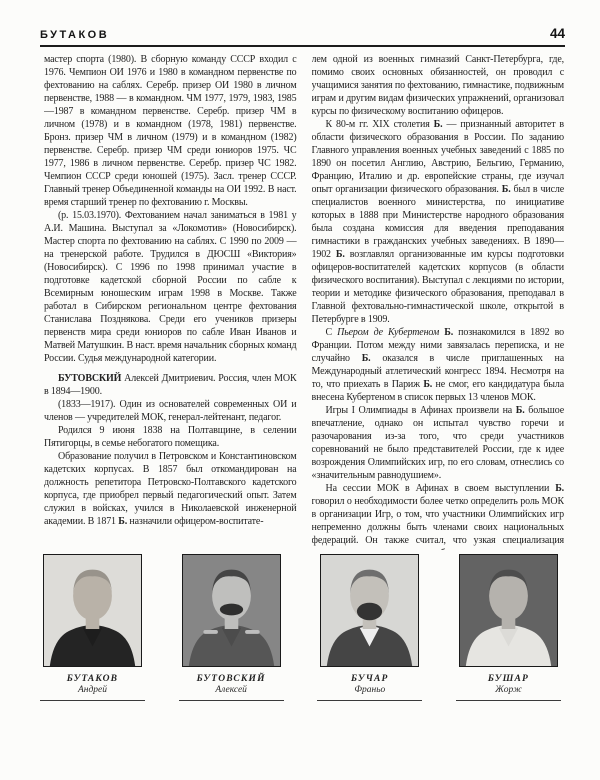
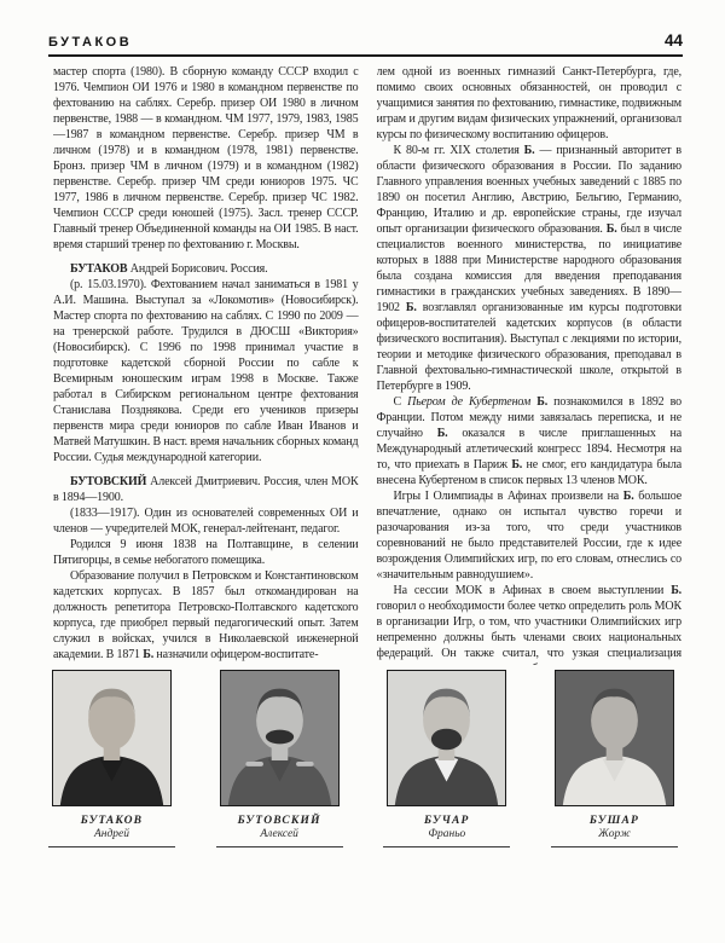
  БУТАКОВ
  44
- мастер спорта (1980). В сборную команду СССР входил с 1976. Чемпион ОИ 1976 и 1980 в командном первенстве по фехтованию на саблях. Серебр. призер ОИ 1980 в личном первенстве, 1988 — в командном. ЧМ 1977, 1979, 1983, 1985—1987 в командном первенстве. Серебр. призер ЧМ в личном (1978) и в командном (1978, 1981) первенстве. Бронз. призер ЧМ в личном (1979) и в командном (1982) первенстве. Серебр. призер ЧМ среди юниоров 1975. ЧС 1977, 1986 в личном первенстве. Серебр. призер ЧС 1982. Чемпион СССР среди юношей (1975). Засл. тренер СССР. Главный тренер Объединенной команды на ОИ 1992. В наст. время старший тренер по фехтованию г. Москвы.
+ мастер спорта (1980). В сборную команду СССР входил с 1976. Чемпион ОИ 1976 и 1980 в командном первенстве по фехтованию на саблях. Серебр. призер ОИ 1980 в личном первенстве, 1988 — в командном. ЧМ 1977, 1979, 1983, 1985—1987 в командном первенстве. Серебр. призер ЧМ в личном (1978) и в командном (1978, 1981) первенстве. Бронз. призер ЧМ в личном (1979) и в командном (1982) первенстве. Серебр. призер ЧМ среди юниоров 1975. ЧС 1977, 1986 в личном первенстве. Серебр. призер ЧС 1982. Чемпион СССР среди юношей (1975). Засл. тренер СССР. Главный тренер Объединенной команды на ОИ 1985. В наст. время старший тренер по фехтованию г. Москвы.
+ БУТАКОВ Андрей Борисович. Россия.
  (р. 15.03.1970). Фехтованием начал заниматься в 1981 у А.И. Машина. Выступал за «Локомотив» (Новосибирск). Мастер спорта по фехтованию на саблях. С 1990 по 2009 — на тренерской работе. Трудился в ДЮСШ «Виктория» (Новосибирск). С 1996 по 1998 принимал участие в подготовке кадетской сборной России по сабле к Всемирным юношеским играм 1998 в Москве. Также работал в Сибирском региональном центре фехтования Станислава Позднякова. Среди его учеников призеры первенств мира среди юниоров по сабле Иван Иванов и Матвей Матушкин. В наст. время начальник сборных команд России. Судья международной категории.
  БУТОВСКИЙ Алексей Дмитриевич. Россия, член МОК в 1894—1900.
  (1833—1917). Один из основателей современных ОИ и членов — учредителей МОК, генерал-лейтенант, педагог.
  Родился 9 июня 1838 на Полтавщине, в селении Пятигорцы, в семье небогатого помещика.
  Образование получил в Петровском и Константиновском кадетских корпусах. В 1857 был откомандирован на должность репетитора Петровско-Полтавского кадетского корпуса, где приобрел первый педагогический опыт. Затем служил в войсках, учился в Николаевской инженерной академии. В 1871 Б. назначили офицером-воспитате-
  лем одной из военных гимназий Санкт-Петербурга, где, помимо своих основных обязанностей, он проводил с учащимися занятия по фехтованию, гимнастике, подвижным играм и другим видам физических упражнений, организовал курсы по физическому воспитанию офицеров.
  К 80-м гг. XIX столетия Б. — признанный авторитет в области физического образования в России. По заданию Главного управления военных учебных заведений с 1885 по 1890 он посетил Англию, Австрию, Бельгию, Германию, Францию, Италию и др. европейские страны, где изучал опыт организации физического образования. Б. был в числе специалистов военного министерства, по инициативе которых в 1888 при Министерстве народного образования была создана комиссия для введения преподавания гимнастики в гражданских учебных заведениях. В 1890—1902 Б. возглавлял организованные им курсы подготовки офицеров-воспитателей кадетских корпусов (в области физического воспитания). Выступал с лекциями по истории, теории и методике физического образования, преподавал в Главной фехтовально-гимнастической школе, открытой в Петербурге в 1909.
  С Пьером де Кубертеном Б. познакомился в 1892 во Франции. Потом между ними завязалась переписка, и не случайно Б. оказался в числе приглашенных на Международный атлетический конгресс 1894. Несмотря на то, что приехать в Париж Б. не смог, его кандидатура была внесена Кубертеном в список первых 13 членов МОК.
  Игры I Олимпиады в Афинах произвели на Б. большое впечатление, однако он испытал чувство горечи и разочарования из-за того, что среди участников соревнований не было представителей России, где к идее возрождения Олимпийских игр, по его словам, отнеслись со «значительным равнодушием».
  На сессии МОК в Афинах в своем выступлении Б. говорил о необходимости более четко определить роль МОК в организации Игр, о том, что участники Олимпийских игр непременно должны быть членами своих национальных федераций. Он также считал, что узкая специализация
  БУТАКОВ
  Андрей
  БУТОВСКИЙ
  Алексей
  БУЧАР
  Франьо
  БУШАР
  Жорж
